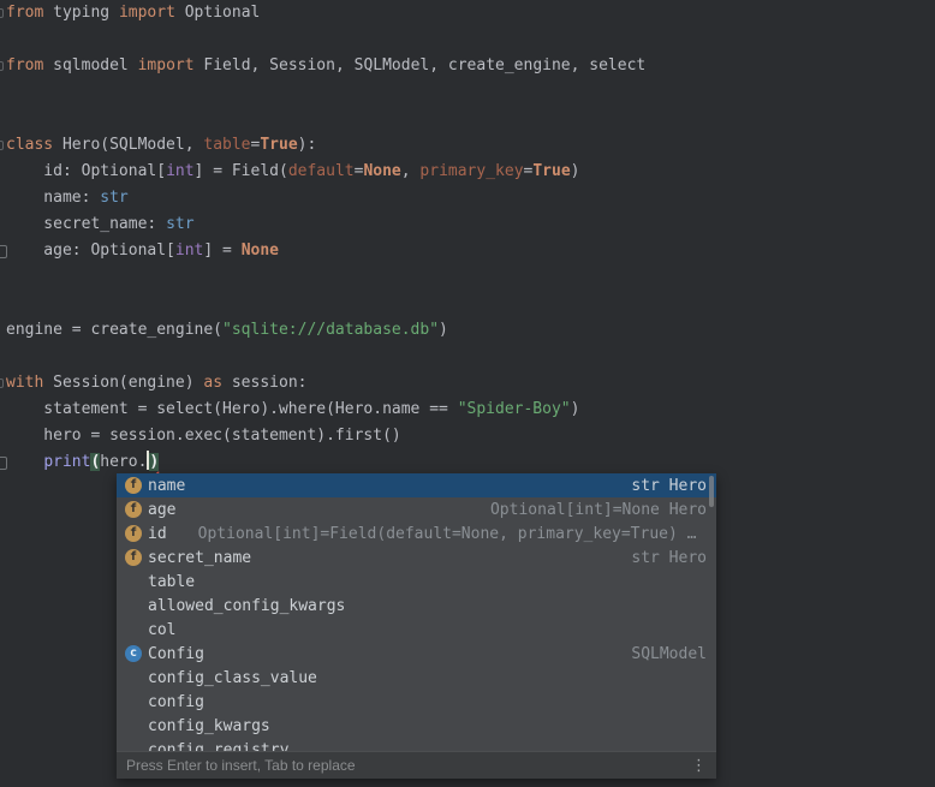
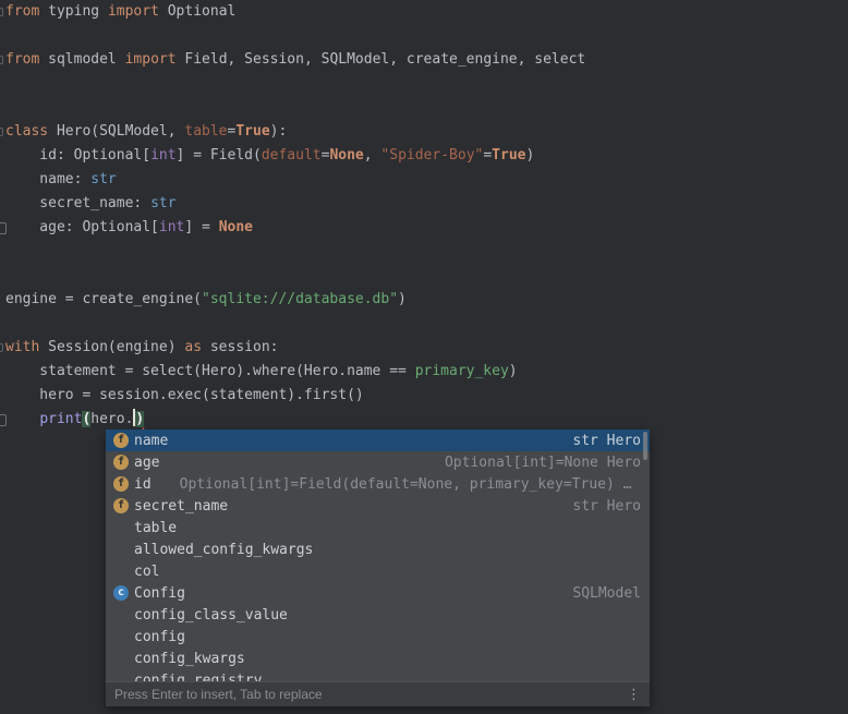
  from typing import Optional
  from sqlmodel import Field, Session, SQLModel, create_engine, select
  class Hero(SQLModel, table=True):
- id: Optional[int] = Field(default=None, primary_key=True)
+ id: Optional[int] = Field(default=None, "Spider-Boy"=True)
  name: str
  secret_name: str
  age: Optional[int] = None
  engine = create_engine("sqlite:///database.db")
  with Session(engine) as session:
- statement = select(Hero).where(Hero.name == "Spider-Boy")
+ statement = select(Hero).where(Hero.name == primary_key)
  hero = session.exec(statement).first()
  print(hero. )
  f
  name
  str Hero
  f
  age
  Optional[int]=None Hero
  f
  id
  Optional[int]=Field(default=None, primary_key=True) …
  f
  secret_name
  str Hero
  table
  allowed_config_kwargs
  col
  c
  Config
  SQLModel
  config_class_value
  config
  config_kwargs
  config_registry
  Press Enter to insert, Tab to replace
  ⋮
